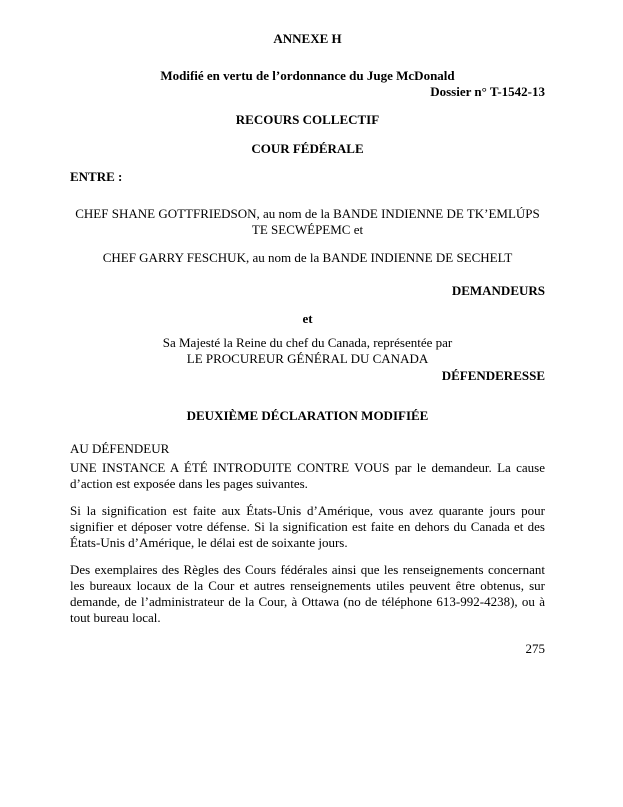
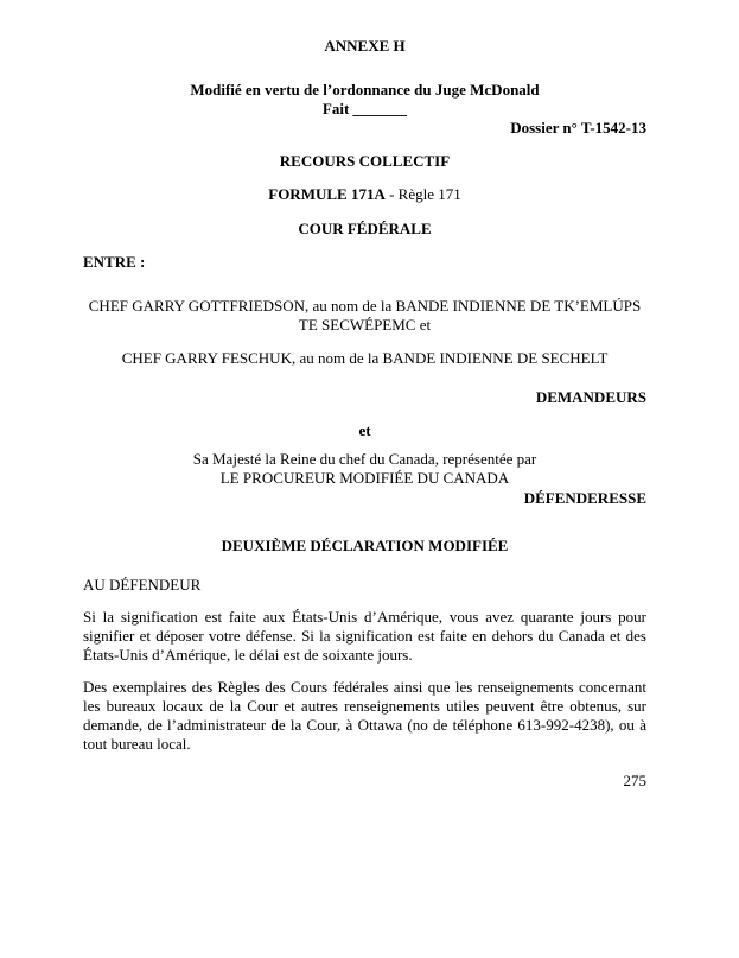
  ANNEXE H
  Modifié en vertu de l’ordonnance du Juge McDonald
+ Fait _______
  Dossier n° T-1542-13
  RECOURS COLLECTIF
+ FORMULE 171A - Règle 171
  COUR FÉDÉRALE
  ENTRE :
- CHEF SHANE GOTTFRIEDSON, au nom de la BANDE INDIENNE DE TK’EMLÚPS
+ CHEF GARRY GOTTFRIEDSON, au nom de la BANDE INDIENNE DE TK’EMLÚPS
  TE SECWÉPEMC et
  CHEF GARRY FESCHUK, au nom de la BANDE INDIENNE DE SECHELT
  DEMANDEURS
  et
  Sa Majesté la Reine du chef du Canada, représentée par
- LE PROCUREUR GÉNÉRAL DU CANADA
+ LE PROCUREUR MODIFIÉE DU CANADA
  DÉFENDERESSE
  DEUXIÈME DÉCLARATION MODIFIÉE
  AU DÉFENDEUR
- UNE INSTANCE A ÉTÉ INTRODUITE CONTRE VOUS par le demandeur. La cause d’action est exposée dans les pages suivantes.
  Si la signification est faite aux États-Unis d’Amérique, vous avez quarante jours pour signifier et déposer votre défense. Si la signification est faite en dehors du Canada et des États-Unis d’Amérique, le délai est de soixante jours.
  Des exemplaires des Règles des Cours fédérales ainsi que les renseignements concernant les bureaux locaux de la Cour et autres renseignements utiles peuvent être obtenus, sur demande, de l’administrateur de la Cour, à Ottawa (no de téléphone 613-992-4238), ou à tout bureau local.
  275
